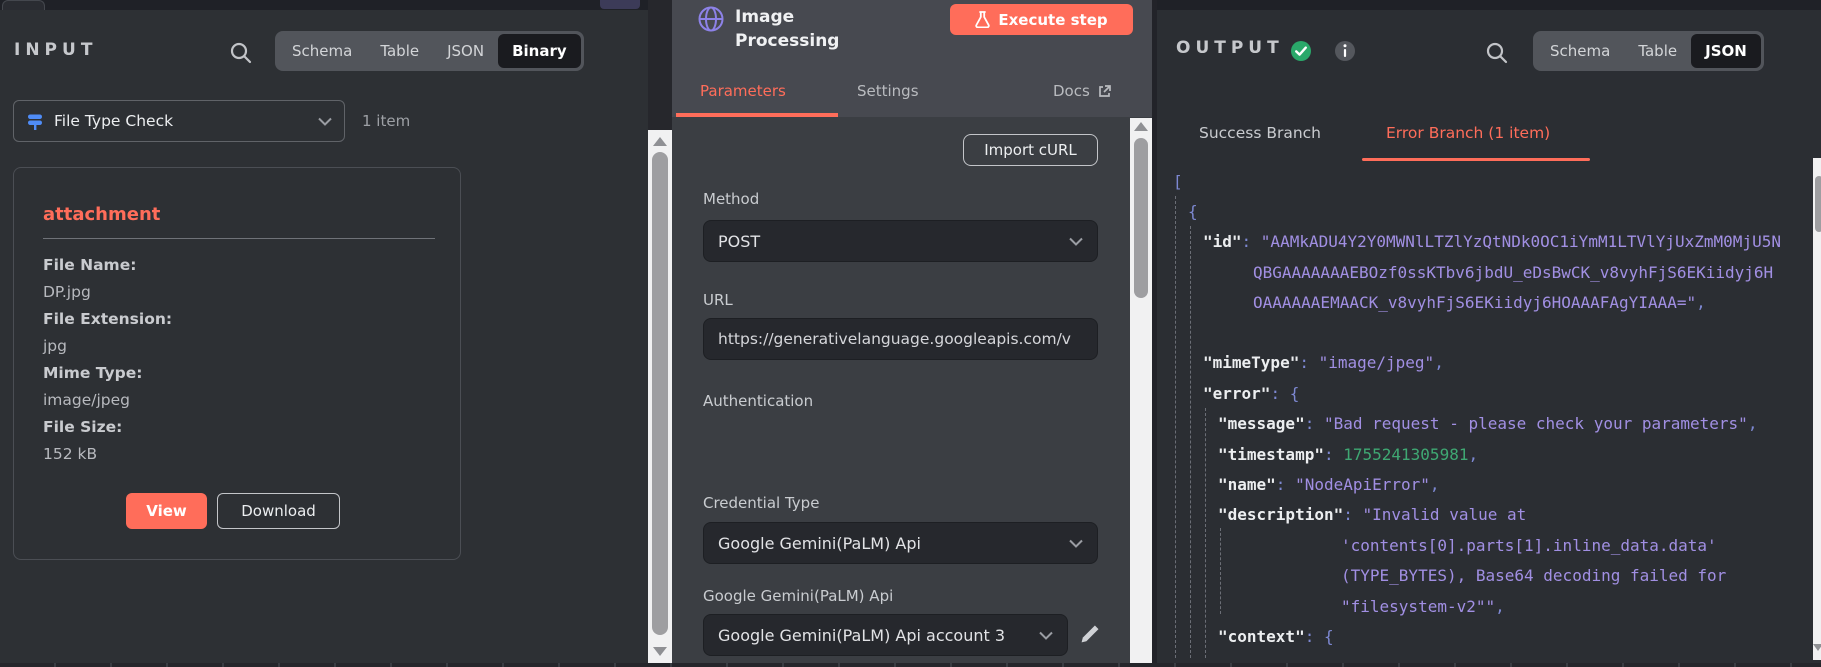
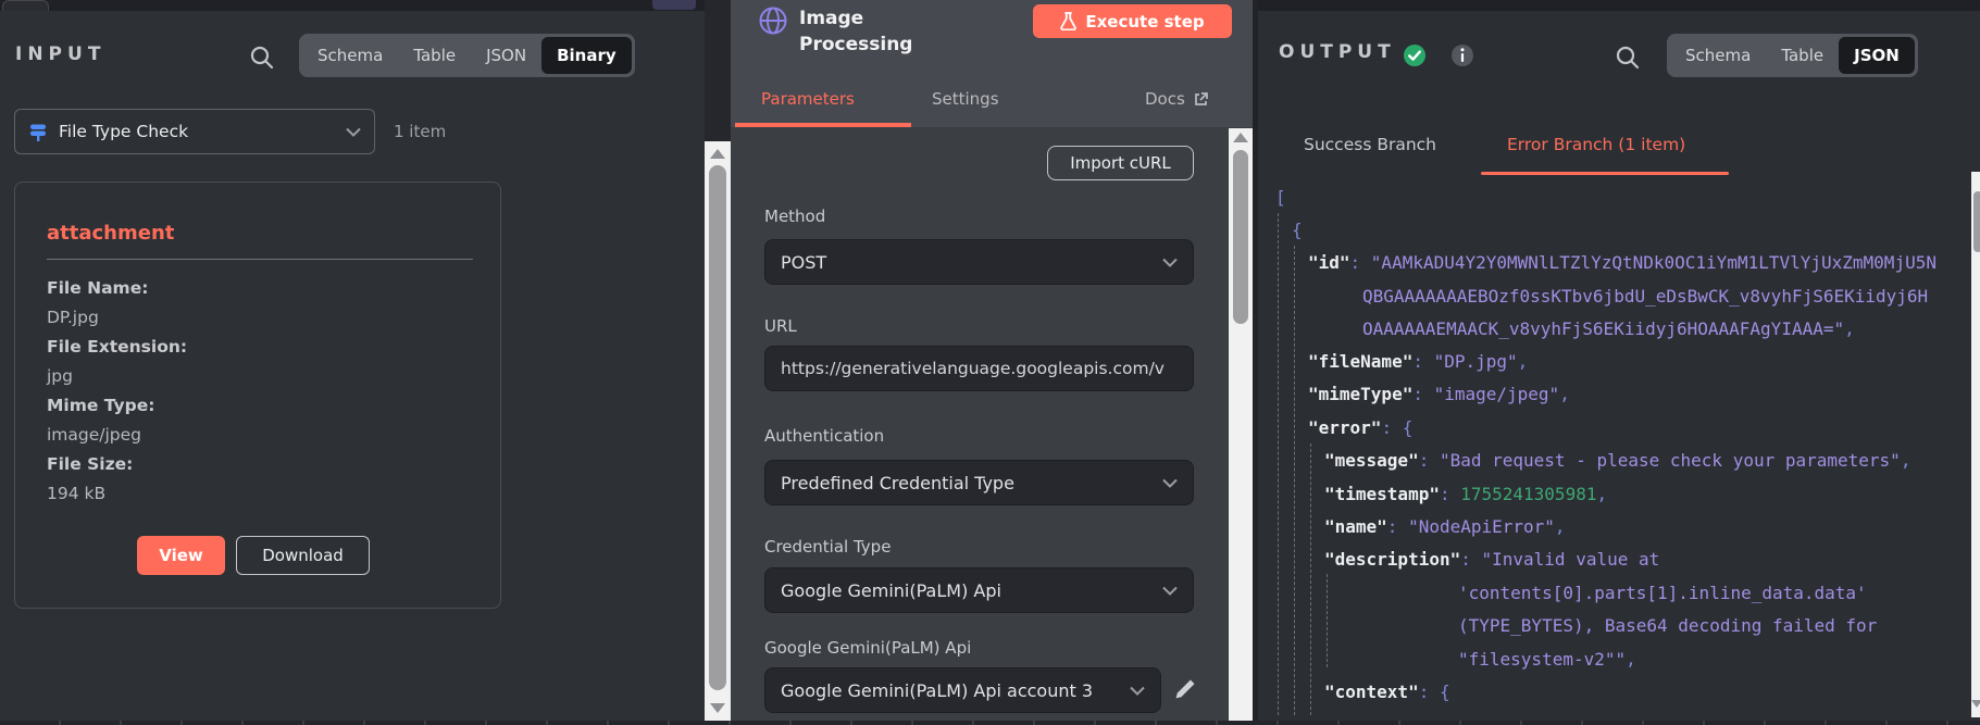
  INPUT
  Schema
  Table
  JSON
  Binary
  File Type Check
  1 item
  attachment
  File Name:
  DP.jpg
  File Extension:
  jpg
  Mime Type:
  image/jpeg
  File Size:
- 152 kB
+ 194 kB
  View
  Download
  Image
  Processing
  Execute step
  Parameters
  Settings
  Docs
  Import cURL
  Method
  POST
  URL
  https://generativelanguage.googleapis.com/v
  Authentication
+ Predefined Credential Type
  Credential Type
  Google Gemini(PaLM) Api
  Google Gemini(PaLM) Api
  Google Gemini(PaLM) Api account 3
  OUTPUT
  Schema
  Table
  JSON
  Success Branch
  Error Branch (1 item)
  [
  {
  "id": "AAMkADU4Y2Y0MWNlLTZlYzQtNDk0OC1iYmM1LTVlYjUxZmM0MjU5N
  QBGAAAAAAAEBOzf0ssKTbv6jbdU_eDsBwCK_v8vyhFjS6EKiidyj6H
  OAAAAAAEMAACK_v8vyhFjS6EKiidyj6HOAAAFAgYIAAA=",
+ "fileName": "DP.jpg",
  "mimeType": "image/jpeg",
  "error": {
  "message": "Bad request - please check your parameters",
  "timestamp": 1755241305981,
  "name": "NodeApiError",
  "description": "Invalid value at
  'contents[0].parts[1].inline_data.data'
  (TYPE_BYTES), Base64 decoding failed for
  "filesystem-v2"",
  "context": {
